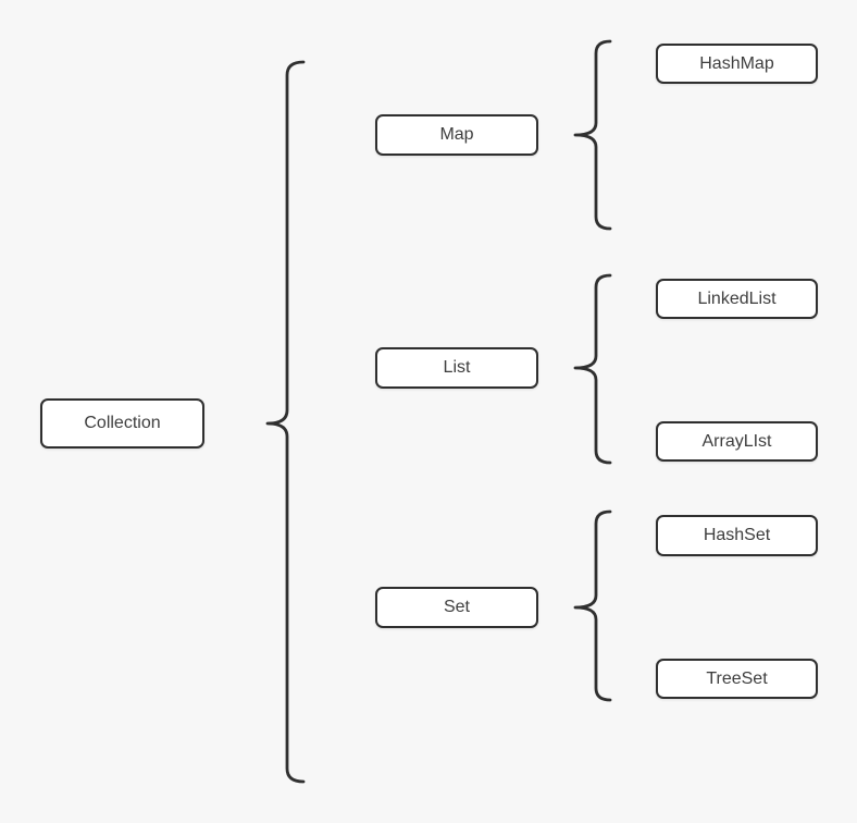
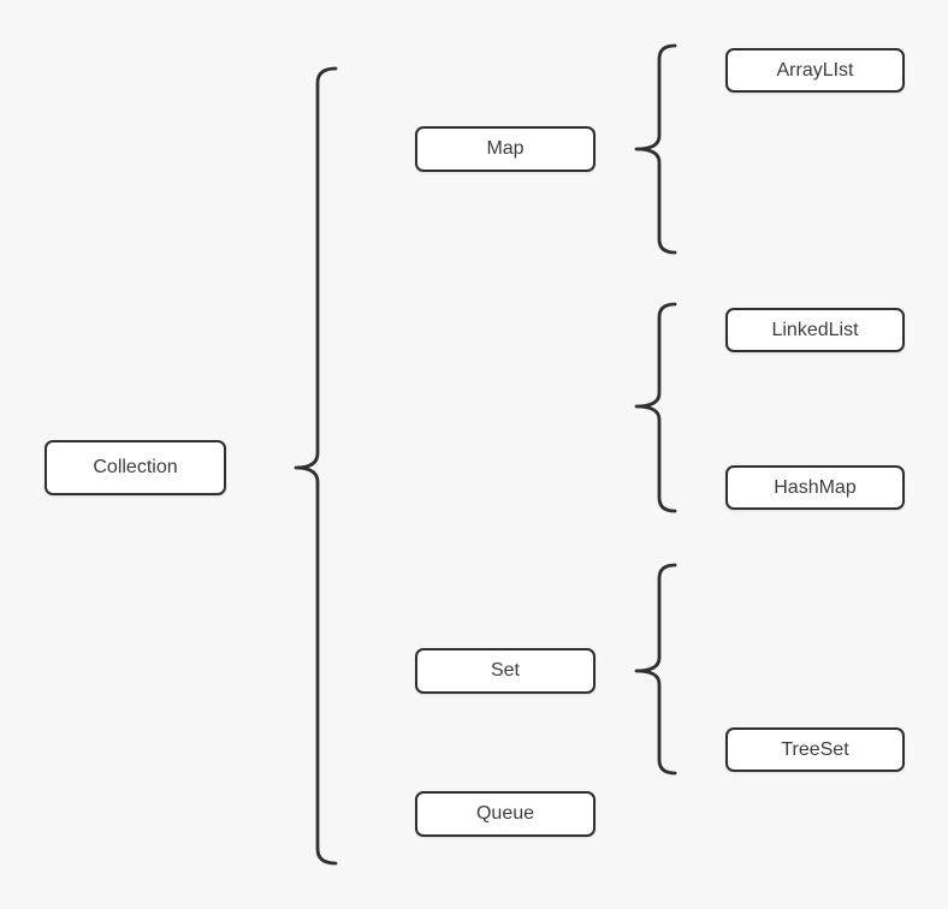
  Collection
  Map
- List
  Set
+ Queue
- HashMap
+ ArrayLIst
  LinkedList
- ArrayLIst
+ HashMap
- HashSet
  TreeSet
